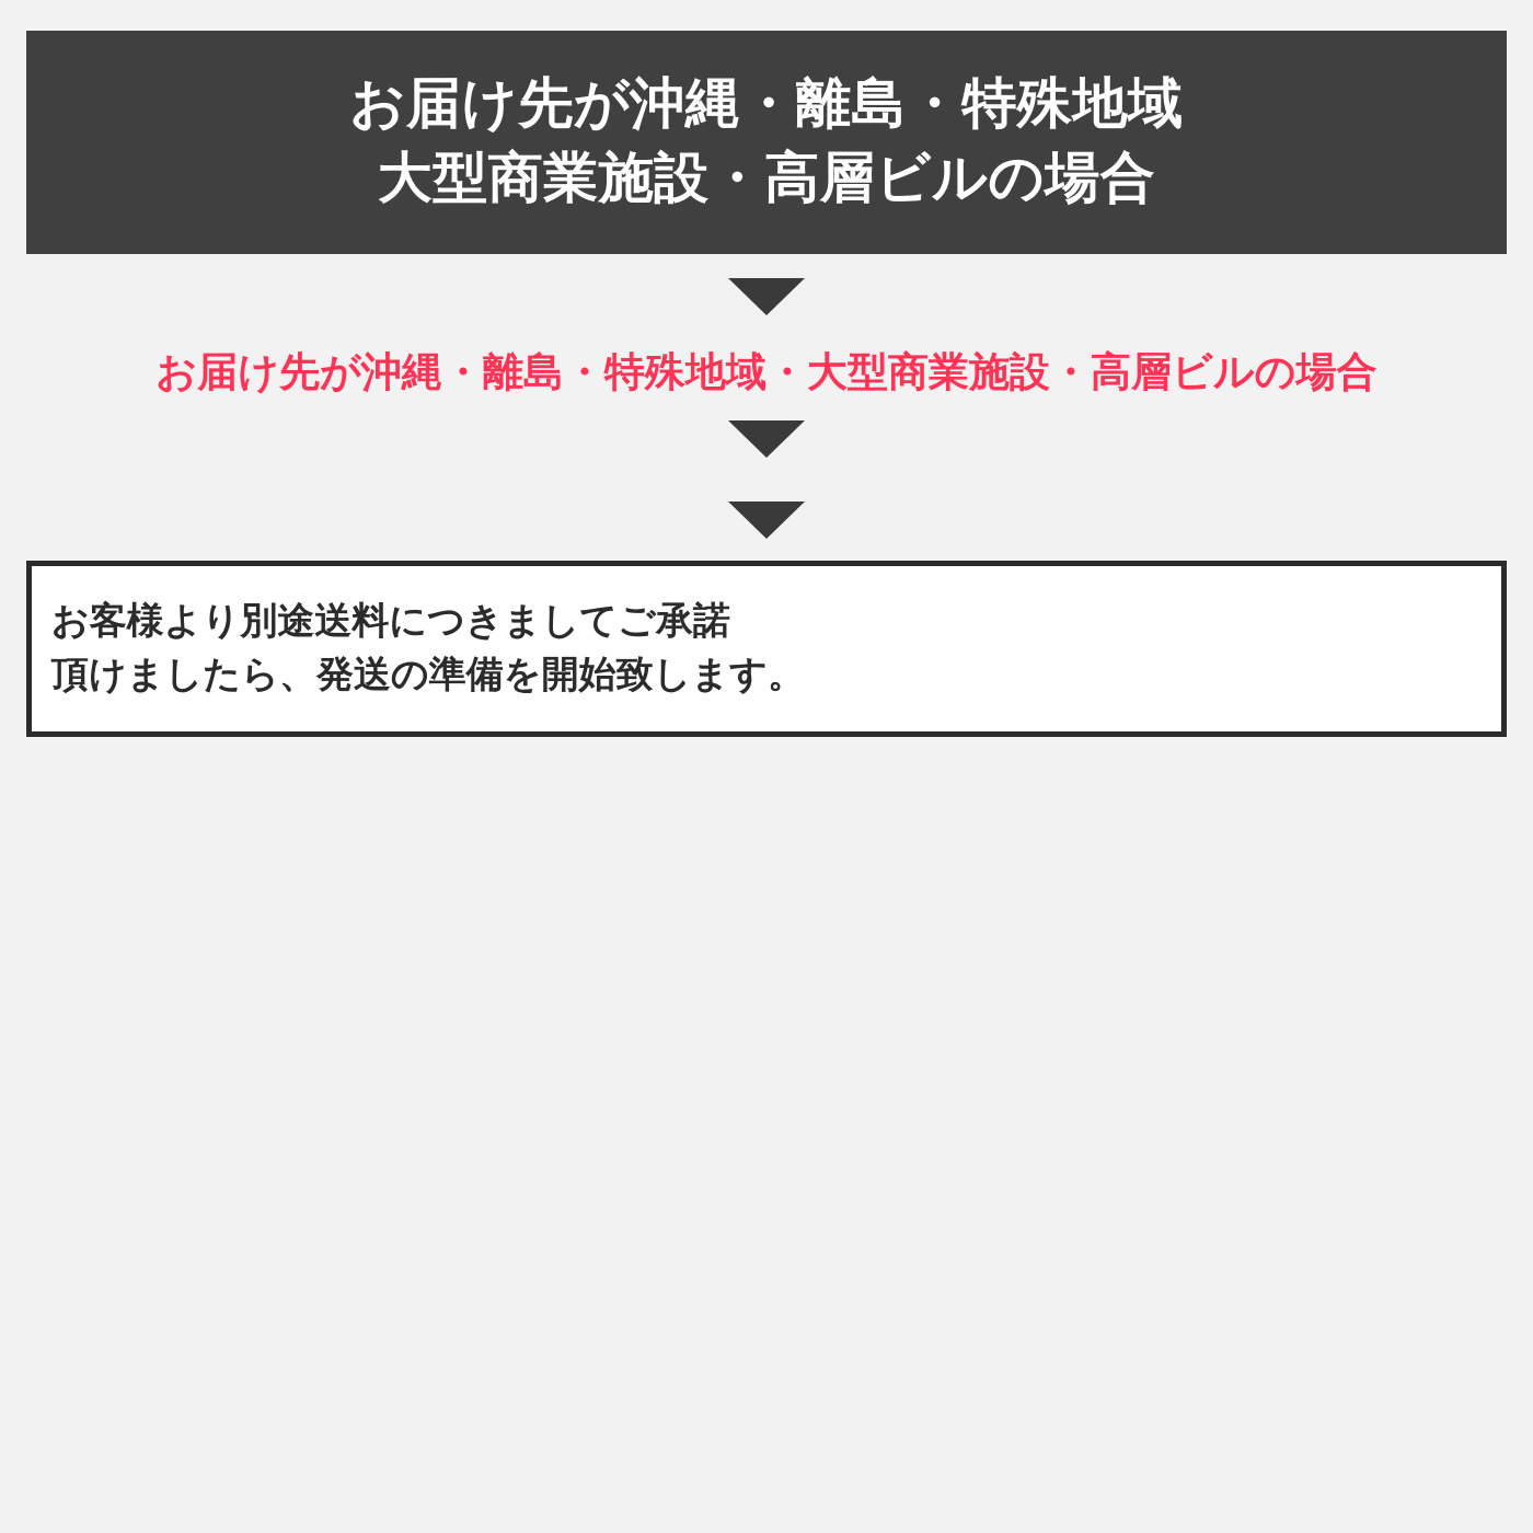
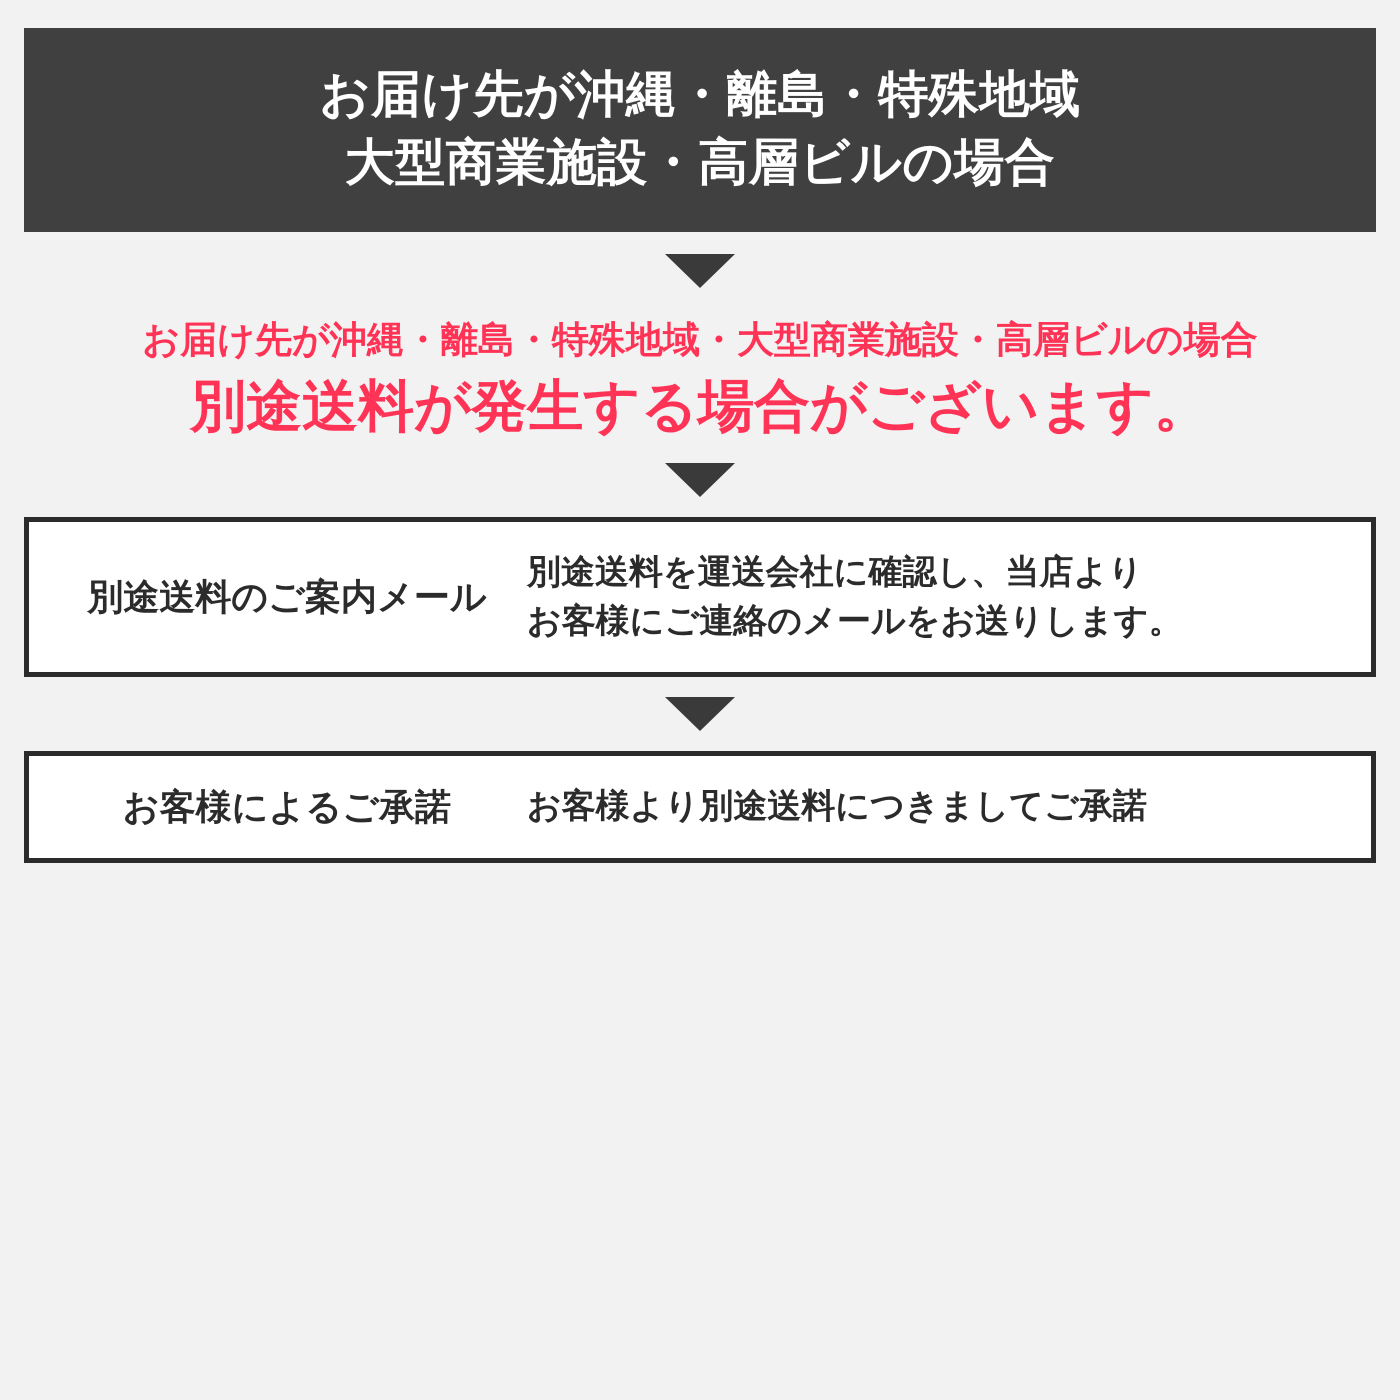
  お届け先が沖縄・離島・特殊地域
  大型商業施設・高層ビルの場合
  お届け先が沖縄・離島・特殊地域・大型商業施設・高層ビルの場合
+ 別途送料が発生する場合がございます。
+ 別途送料のご案内メール
+ 別途送料を運送会社に確認し、当店より
+ お客様にご連絡のメールをお送りします。
+ お客様によるご承諾
  お客様より別途送料につきましてご承諾
- 頂けましたら、発送の準備を開始致します。
